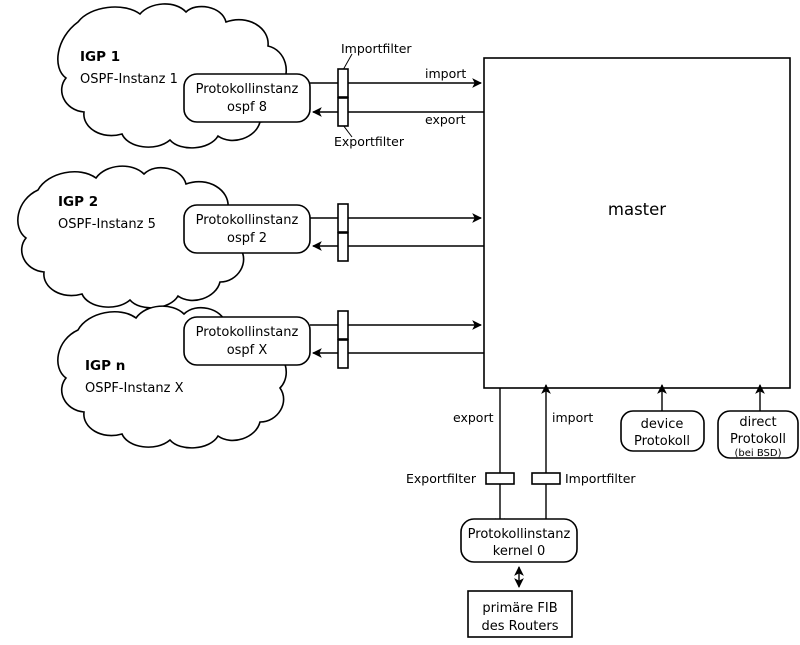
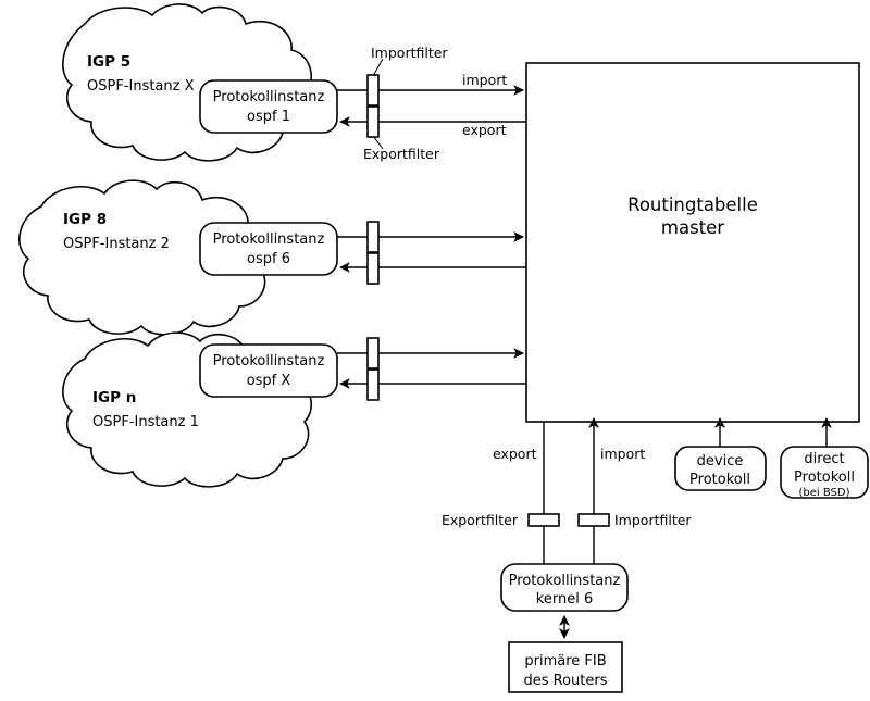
- IGP 1
+ IGP 5
- OSPF-Instanz 1
+ OSPF-Instanz X
- IGP 2
+ IGP 8
- OSPF-Instanz 5
+ OSPF-Instanz 2
  IGP n
- OSPF-Instanz X
+ OSPF-Instanz 1
  Protokollinstanz
- ospf 8
+ ospf 1
  Protokollinstanz
- ospf 2
+ ospf 6
  Protokollinstanz
  ospf X
  Importfilter
  Exportfilter
  import
  export
+ Routingtabelle
  master
  export
  import
  Exportfilter
  Importfilter
  Protokollinstanz
- kernel 0
+ kernel 6
  primäre FIB
  des Routers
  device
  Protokoll
  direct
  Protokoll
  (bei BSD)
